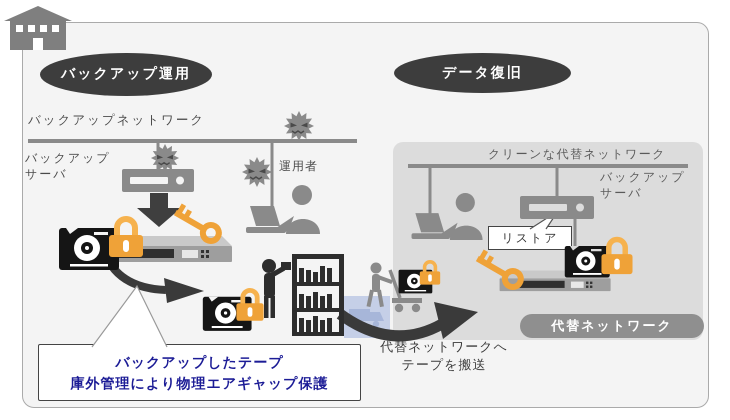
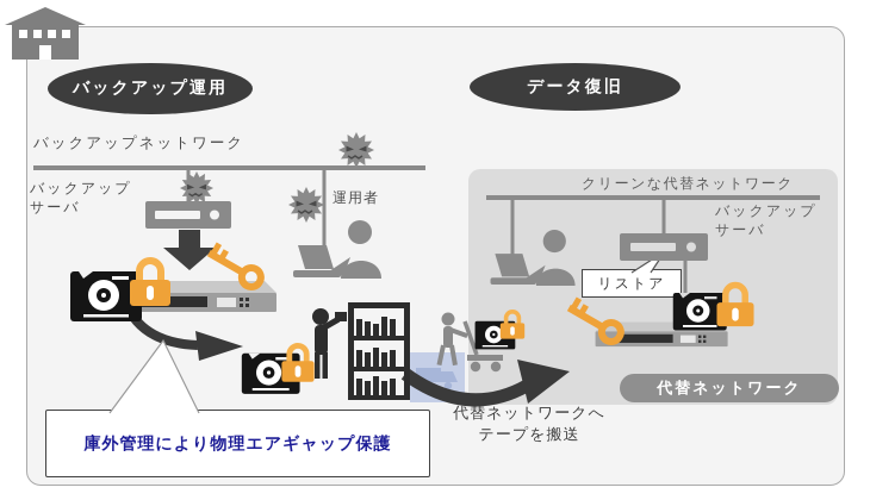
  バックアップ運用
  データ復旧
  代替ネットワーク
- バックアップしたテープ
  庫外管理により物理エアギャップ保護
  リストア
  バックアップネットワーク
  バックアップ
  サーバ
  運用者
  クリーンな代替ネットワーク
  バックアップ
  サーバ
  代替ネットワークへ
  テープを搬送
